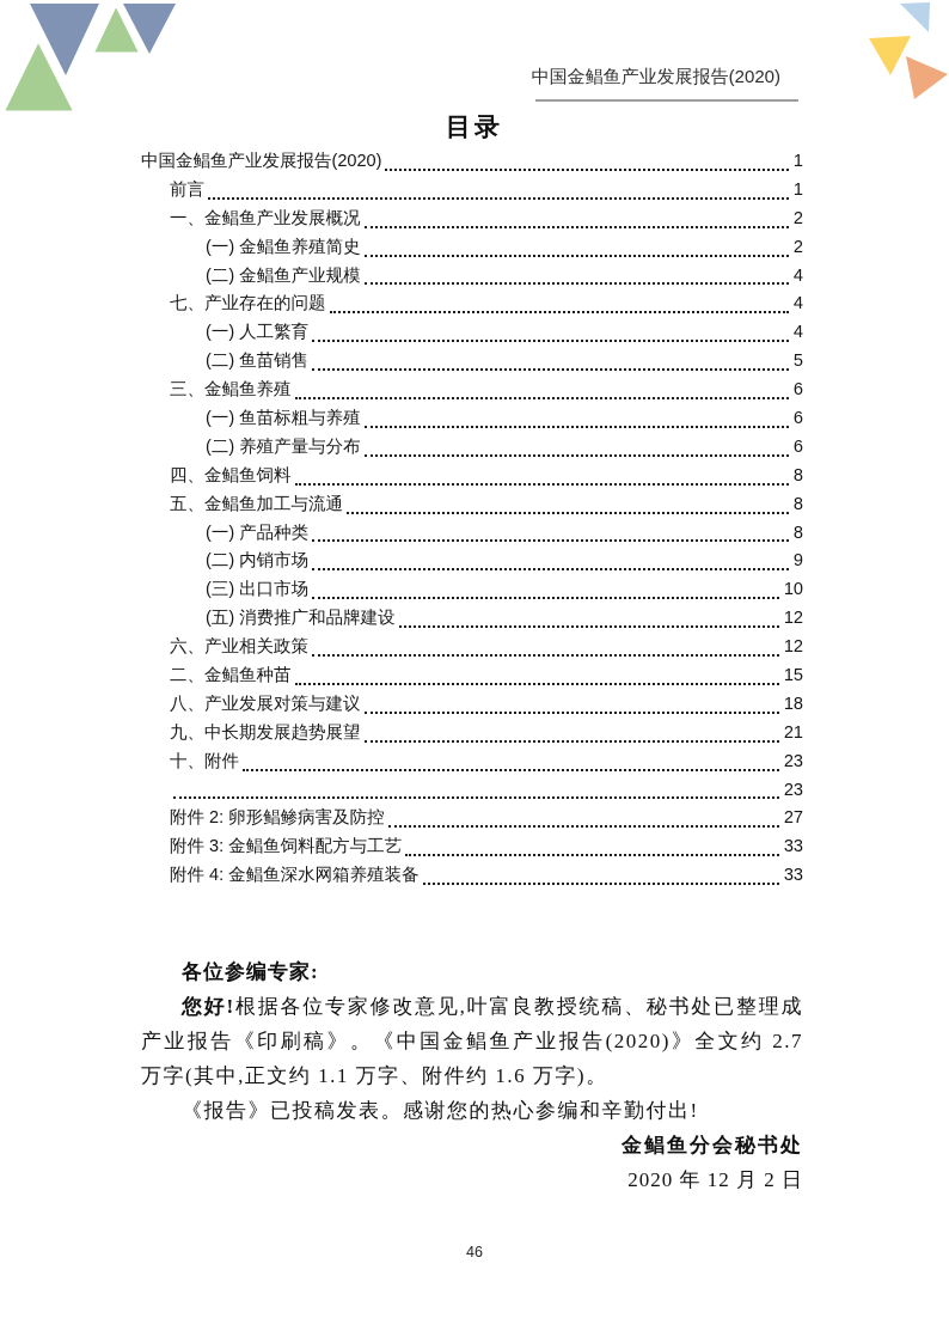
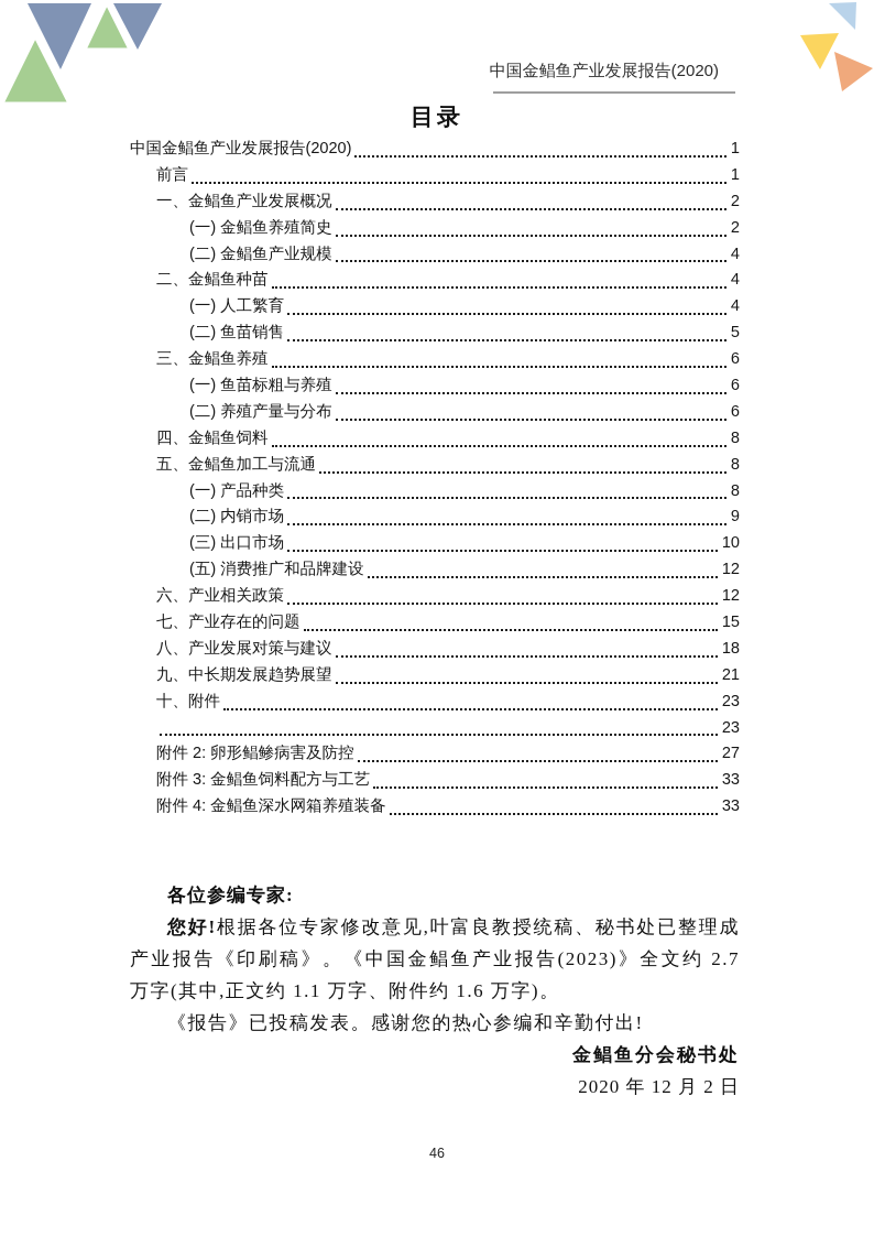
  中国金鲳鱼产业发展报告(2020)
  目录
  中国金鲳鱼产业发展报告(2020)
  1
  前言
  1
  一、金鲳鱼产业发展概况
  2
  (一) 金鲳鱼养殖简史
  2
  (二) 金鲳鱼产业规模
  4
- 七、产业存在的问题
+ 二、金鲳鱼种苗
  4
  (一) 人工繁育
  4
  (二) 鱼苗销售
  5
  三、金鲳鱼养殖
  6
  (一) 鱼苗标粗与养殖
  6
  (二) 养殖产量与分布
  6
  四、金鲳鱼饲料
  8
  五、金鲳鱼加工与流通
  8
  (一) 产品种类
  8
  (二) 内销市场
  9
  (三) 出口市场
  10
  (五) 消费推广和品牌建设
  12
  六、产业相关政策
  12
- 二、金鲳鱼种苗
+ 七、产业存在的问题
  15
  八、产业发展对策与建议
  18
  九、中长期发展趋势展望
  21
  十、附件
  23
  23
  附件 2: 卵形鲳鲹病害及防控
  27
  附件 3: 金鲳鱼饲料配方与工艺
  33
  附件 4: 金鲳鱼深水网箱养殖装备
  33
  各位参编专家:
- 您好!根据各位专家修改意见,叶富良教授统稿、秘书处已整理成产业报告《印刷稿》。《中国金鲳鱼产业报告(2020)》全文约 2.7 万字(其中,正文约 1.1 万字、附件约 1.6 万字)。
+ 您好!根据各位专家修改意见,叶富良教授统稿、秘书处已整理成产业报告《印刷稿》。《中国金鲳鱼产业报告(2023)》全文约 2.7 万字(其中,正文约 1.1 万字、附件约 1.6 万字)。
  《报告》已投稿发表。感谢您的热心参编和辛勤付出!
  金鲳鱼分会秘书处
  2020 年 12 月 2 日
  46
